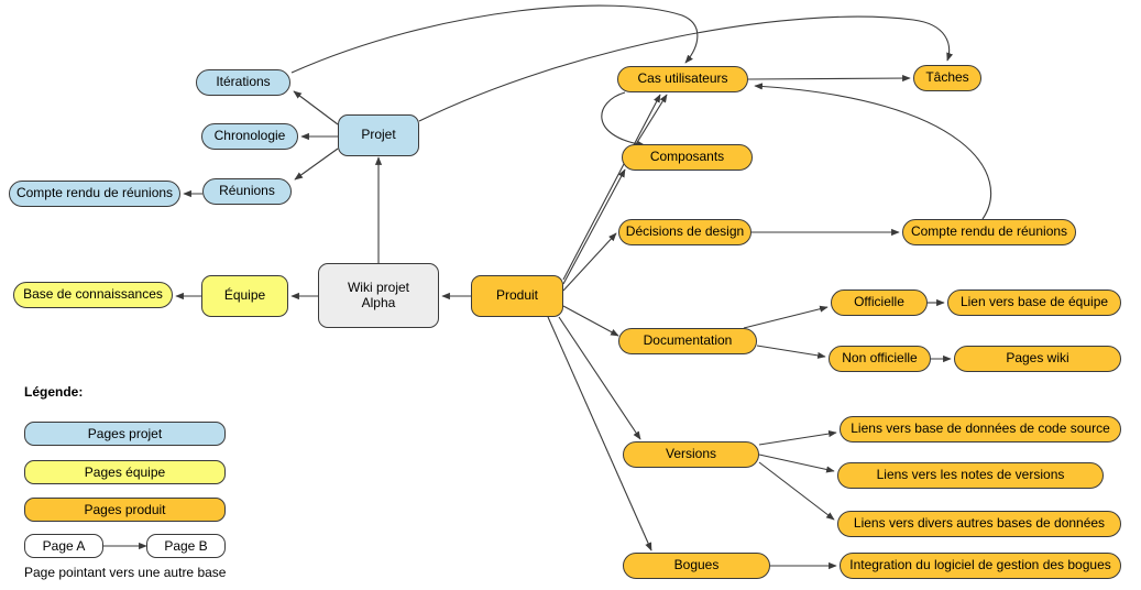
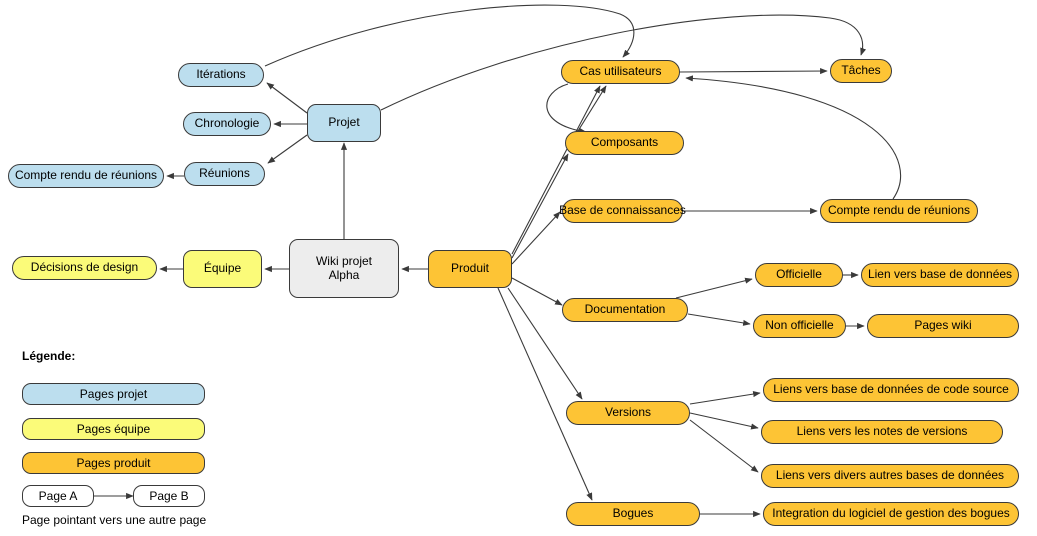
  Itérations
  Chronologie
  Projet
  Réunions
  Compte rendu de réunions
- Base de connaissances
+ Décisions de design
  Équipe
  Wiki projet
  Alpha
  Produit
  Cas utilisateurs
  Tâches
  Composants
- Décisions de design
+ Base de connaissances
  Compte rendu de réunions
  Documentation
  Officielle
- Lien vers base de équipe
+ Lien vers base de données
  Non officielle
  Pages wiki
  Versions
  Liens vers base de données de code source
  Liens vers les notes de versions
  Liens vers divers autres bases de données
  Bogues
  Integration du logiciel de gestion des bogues
  Légende:
  Pages projet
  Pages équipe
  Pages produit
  Page A
  Page B
- Page pointant vers une autre base
+ Page pointant vers une autre page
